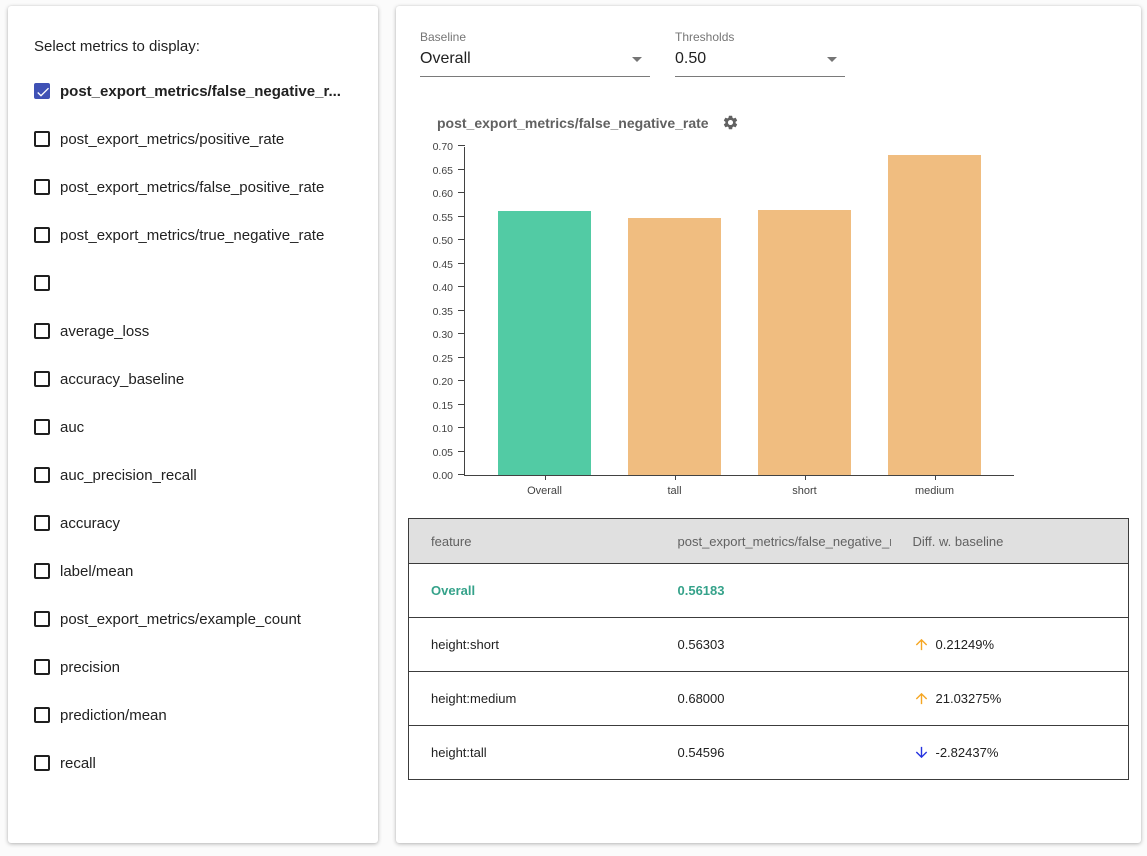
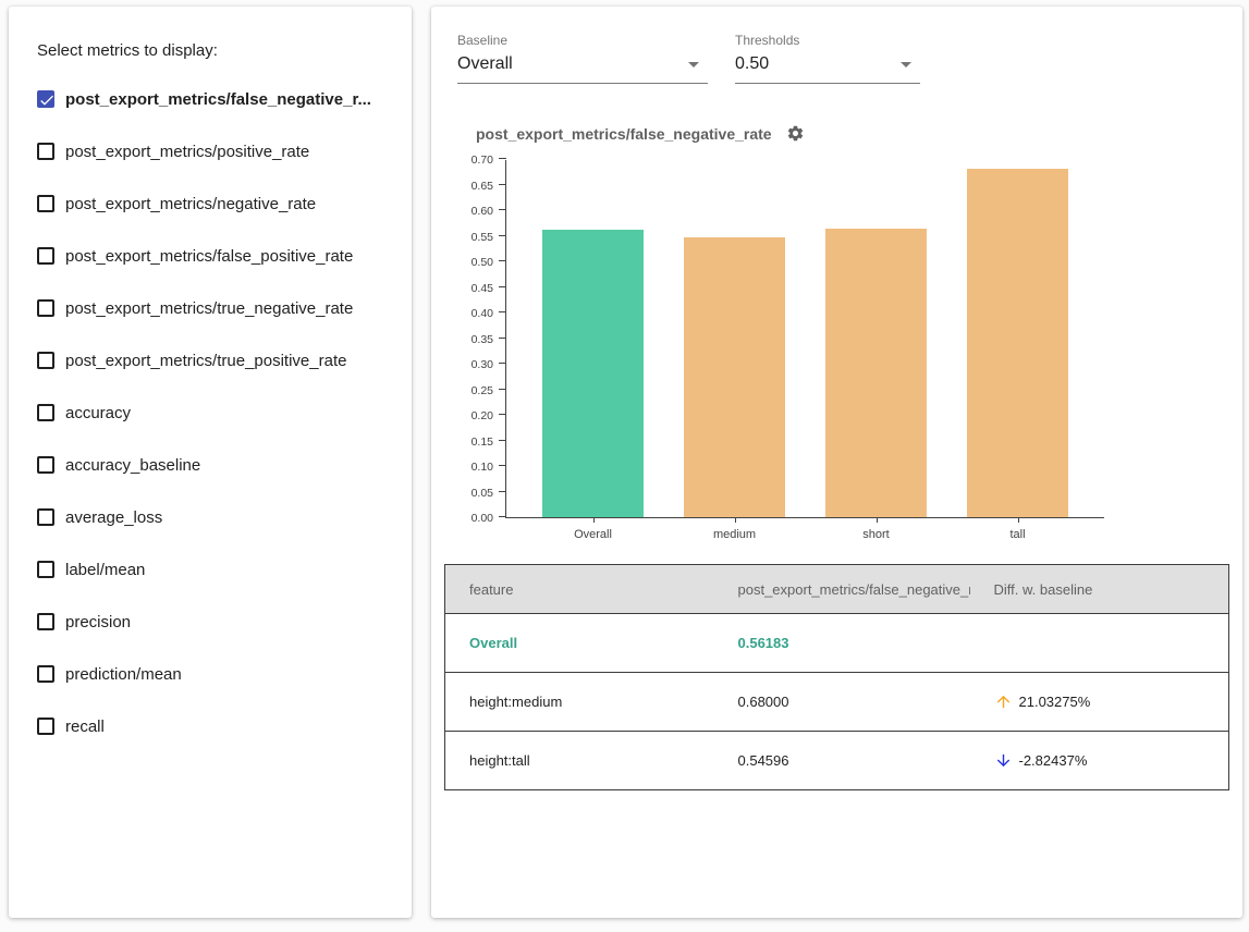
  Select metrics to display:
  post_export_metrics/false_negative_r...
  post_export_metrics/positive_rate
+ post_export_metrics/negative_rate
  post_export_metrics/false_positive_rate
  post_export_metrics/true_negative_rate
+ post_export_metrics/true_positive_rate
- average_loss
+ accuracy
  accuracy_baseline
- auc
- auc_precision_recall
- accuracy
+ average_loss
  label/mean
- post_export_metrics/example_count
  precision
  prediction/mean
  recall
  Baseline
  Overall
  Thresholds
  0.50
  post_export_metrics/false_negative_rate
  0.00
  0.05
  0.10
  0.15
  0.20
  0.25
  0.30
  0.35
  0.40
  0.45
  0.50
  0.55
  0.60
  0.65
  0.70
  Overall
- tall
+ medium
  short
- medium
+ tall
  feature	post_export_metrics/false_negative_	Diff. w. baseline
  Overall	0.56183
- height:short	0.56303	0.21249%
  height:medium	0.68000	21.03275%
  height:tall	0.54596	-2.82437%
